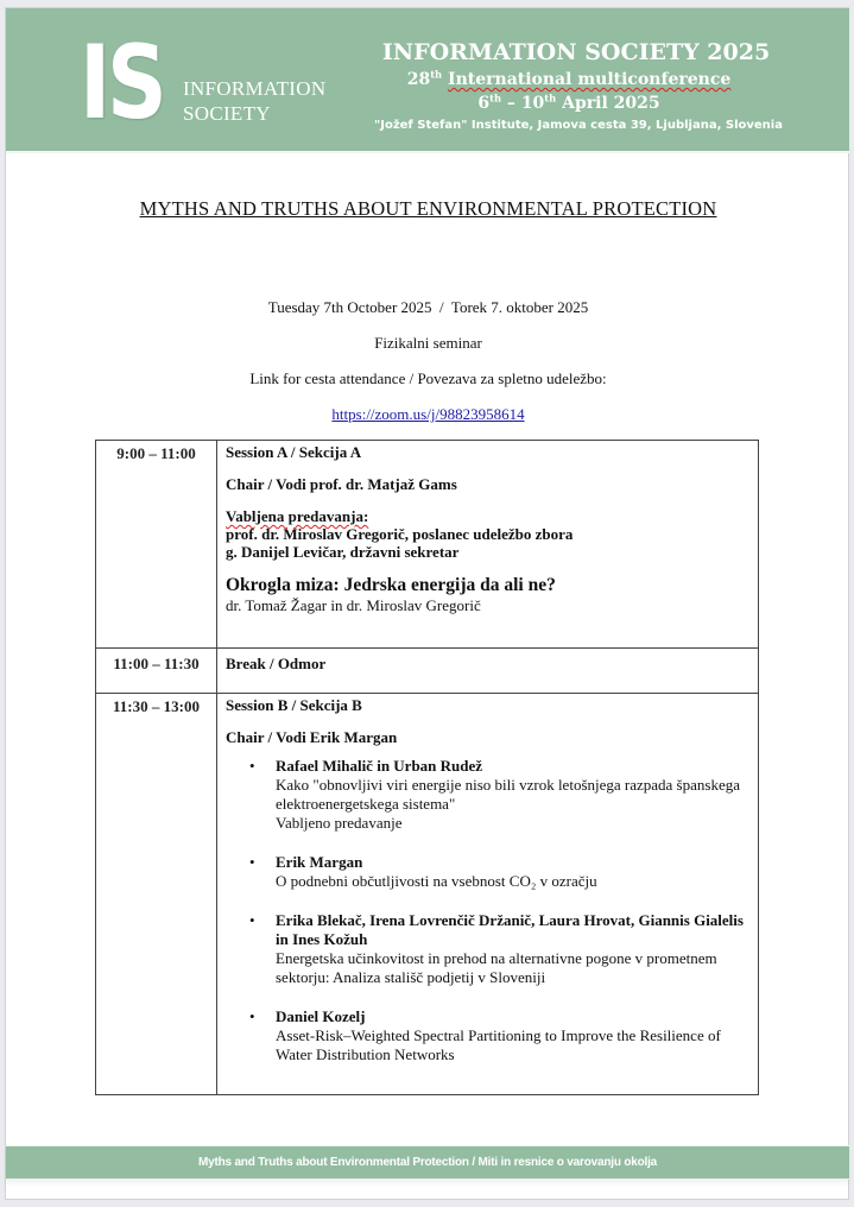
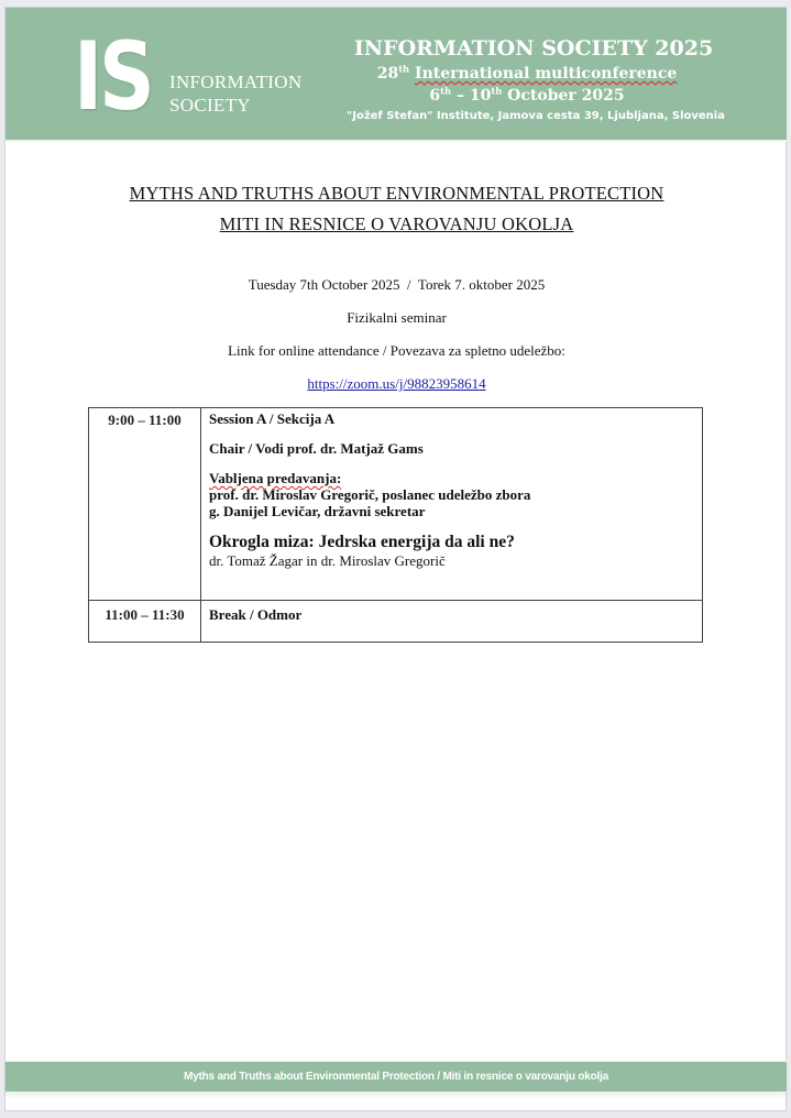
  IS
  INFORMATION
  SOCIETY
  INFORMATION SOCIETY 2025
  28th International multiconference
- 6th – 10th April 2025
+ 6th – 10th October 2025
  "Jožef Stefan" Institute, Jamova cesta 39, Ljubljana, Slovenia
  MYTHS AND TRUTHS ABOUT ENVIRONMENTAL PROTECTION
+ MITI IN RESNICE O VAROVANJU OKOLJA
  Tuesday 7th October 2025 / Torek 7. oktober 2025
  Fizikalni seminar
- Link for cesta attendance / Povezava za spletno udeležbo:
+ Link for online attendance / Povezava za spletno udeležbo:
  https://zoom.us/j/98823958614
  9:00 – 11:00	Session A / Sekcija A Chair / Vodi prof. dr. Matjaž Gams Vabljena predavanja: prof. dr. Miroslav Gregorič, poslanec udeležbo zbora g. Danijel Levičar, državni sekretar Okrogla miza: Jedrska energija da ali ne? dr. Tomaž Žagar in dr. Miroslav Gregorič
  11:00 – 11:30	Break / Odmor
- 11:30 – 13:00	Session B / Sekcija B Chair / Vodi Erik Margan Rafael Mihalič in Urban Rudež Kako "obnovljivi viri energije niso bili vzrok letošnjega razpada španskega elektroenergetskega sistema" Vabljeno predavanje Erik Margan O podnebni občutljivosti na vsebnost CO₂ v ozračju Erika Blekač, Irena Lovrenčič Držanič, Laura Hrovat, Giannis Gialelis in Ines Kožuh Energetska učinkovitost in prehod na alternativne pogone v prometnem sektorju: Analiza stališč podjetij v Sloveniji Daniel Kozelj Asset-Risk–Weighted Spectral Partitioning to Improve the Resilience of Water Distribution Networks
  Myths and Truths about Environmental Protection / Miti in resnice o varovanju okolja
